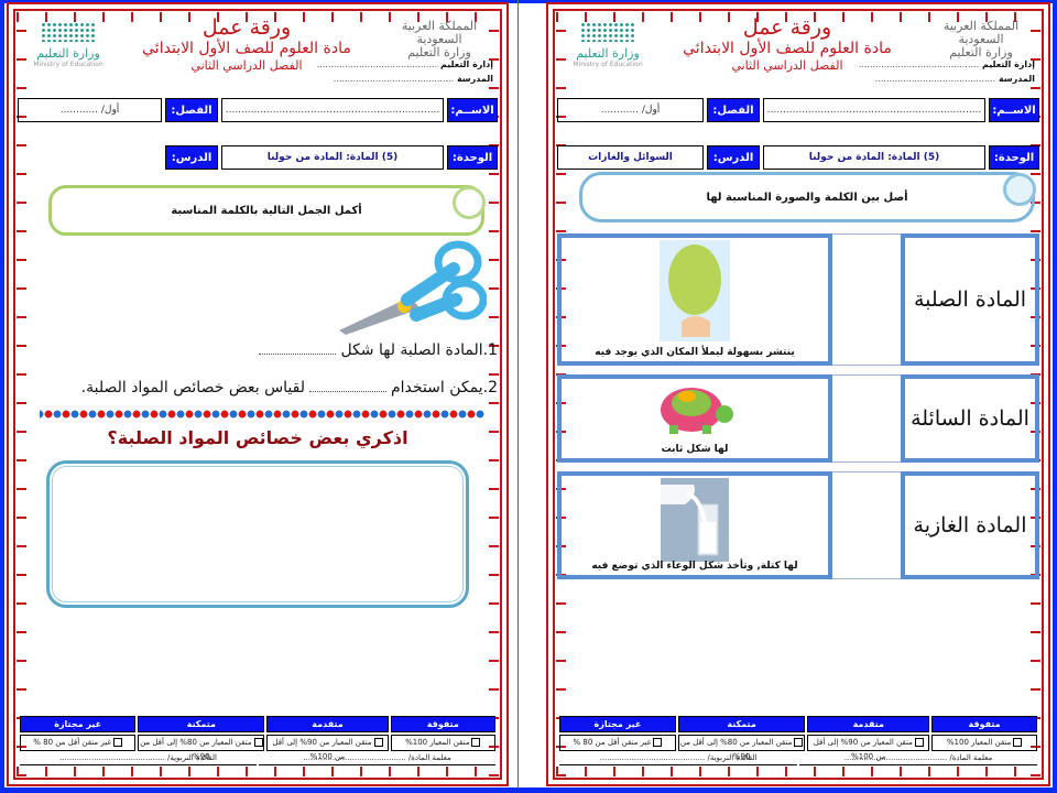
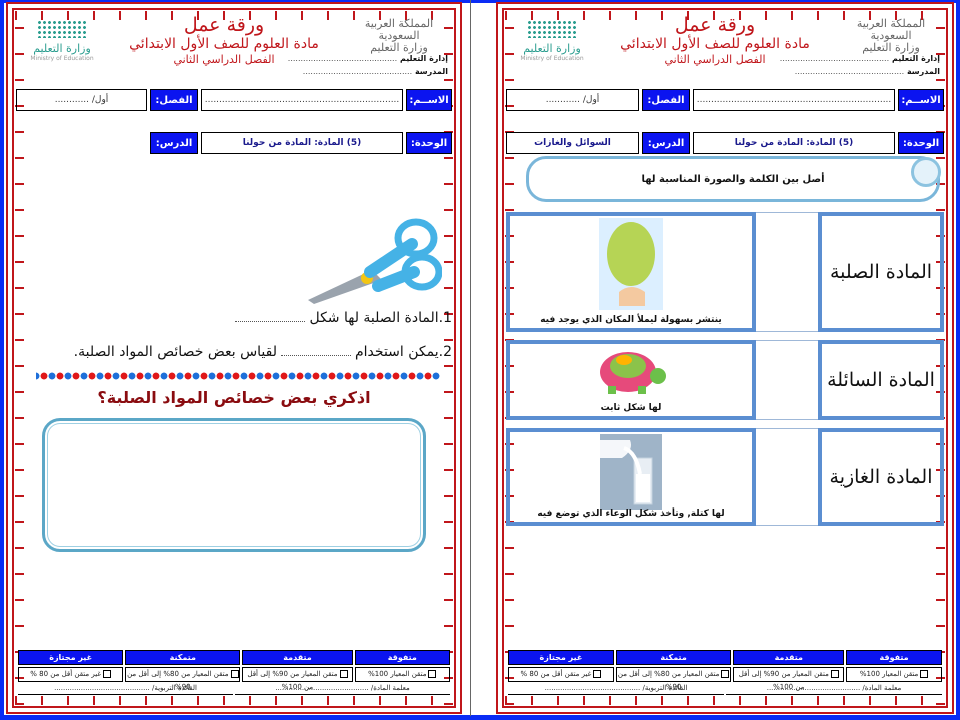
  المملكة العربية السعودية
  وزارة التعليم
  إدارة التعليم ...........................................
  المدرسة ...........................................
  ورقة عمل
  مادة العلوم للصف الأول الابتدائي
  الفصل الدراسي الثاني
  وزارة التعليم
  الاســم:
  ....................................................................
  الفصل:
  أول/ ............
  الوحدة:
  (5) المادة: المادة من حولنا
  الدرس:
- أكمل الجمل التالية بالكلمة المناسبة
  1.المادة الصلبة لها شكل
  2.يمكن استخداملقياس بعض خصائص المواد الصلبة.
  اذكري بعض خصائص المواد الصلبة؟
  متفوقة
  متقدمة
  متمكنة
  غير مجتازة
  متقن المعيار 100%
  متقن المعيار من 90% إلى أقل من 100%
  متقن المعيار من 80% إلى أقل من 90%
  غير متقن أقل من 80 %
  معلمة المادة/ ..........................................
  القائدة التربوية/ ...........................................
  المملكة العربية السعودية
  وزارة التعليم
  إدارة التعليم ...........................................
  المدرسة ...........................................
  ورقة عمل
  مادة العلوم للصف الأول الابتدائي
  الفصل الدراسي الثاني
  وزارة التعليم
  الاســم:
  ....................................................................
  الفصل:
  أول/ ............
  الوحدة:
  (5) المادة: المادة من حولنا
  الدرس:
  السوائل والغازات
  أصل بين الكلمة والصورة المناسبة لها
  المادة الصلبة
  ينتشر بسهولة ليملأ المكان الذي يوجد فيه
  المادة السائلة
  لها شكل ثابت
  المادة الغازية
  لها كتلة, وتأخذ شكل الوعاء الذي توضع فيه
  متفوقة
  متقدمة
  متمكنة
  غير مجتازة
  متقن المعيار 100%
  متقن المعيار من 90% إلى أقل من 100%
  متقن المعيار من 80% إلى أقل من 90%
  غير متقن أقل من 80 %
  معلمة المادة/ ..........................................
  القائدة التربوية/ ...........................................
